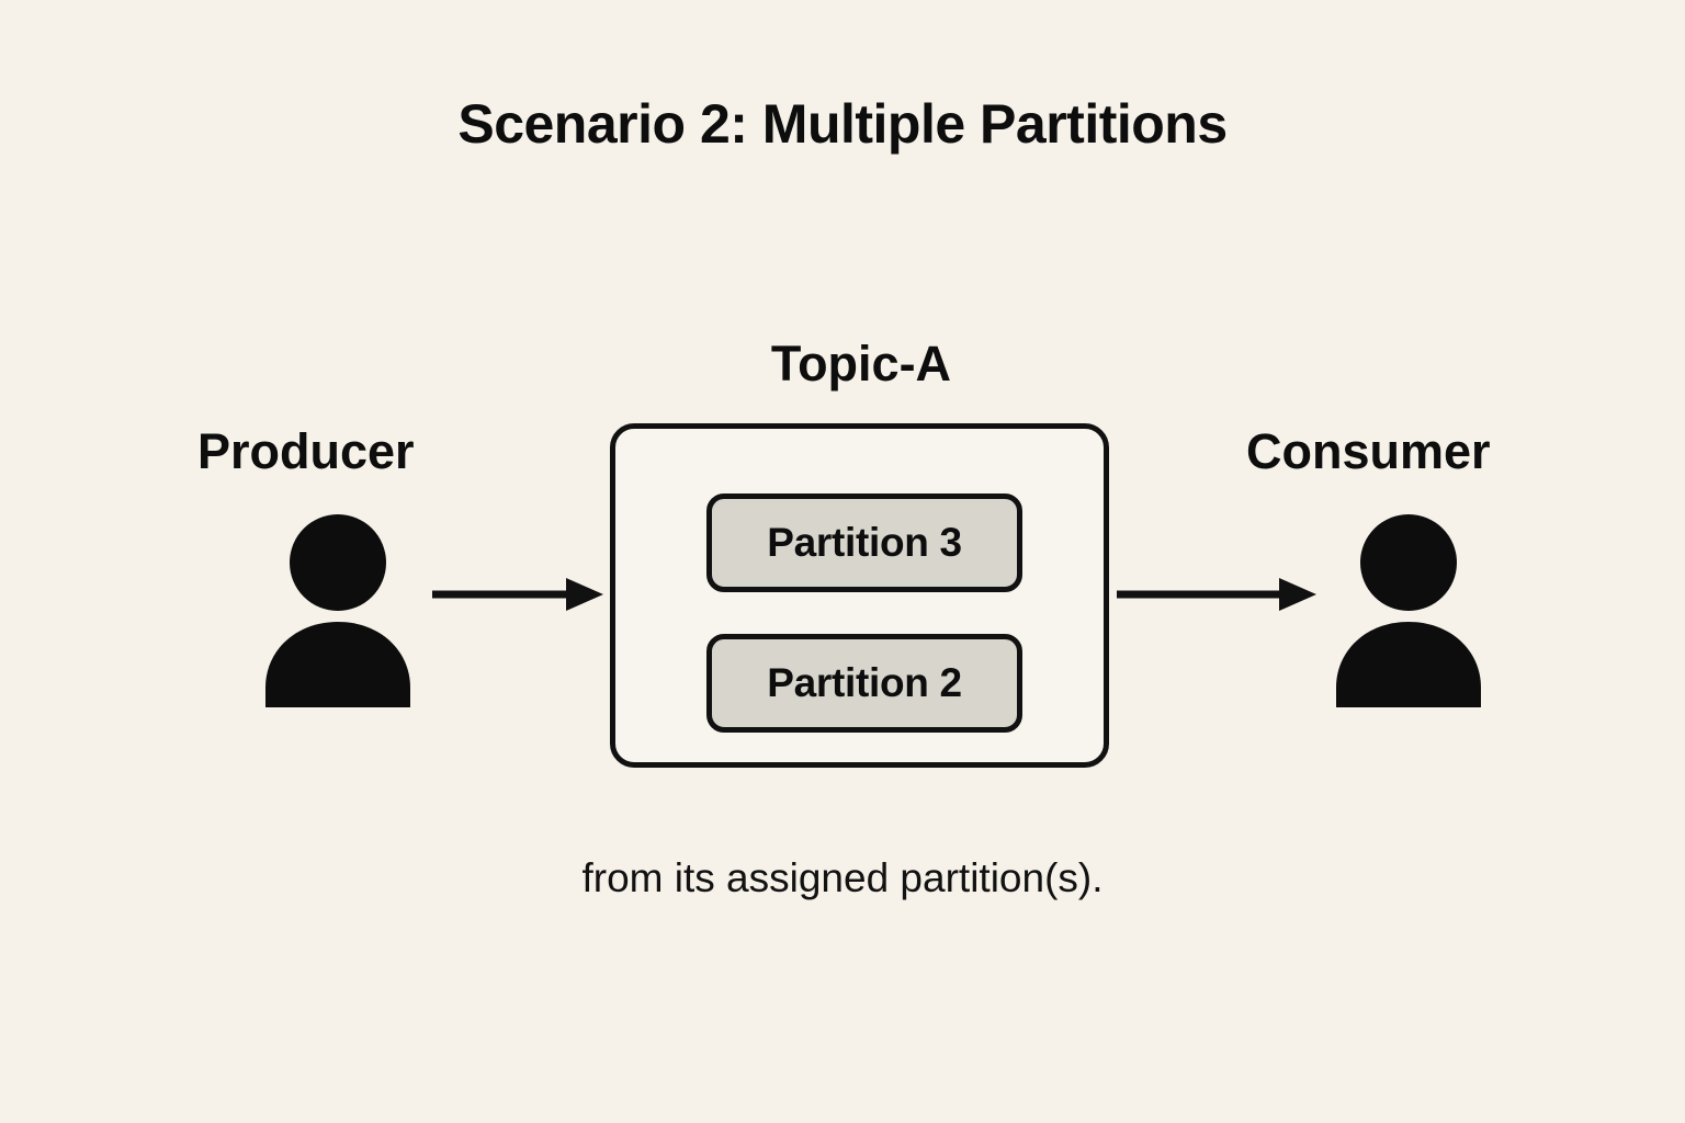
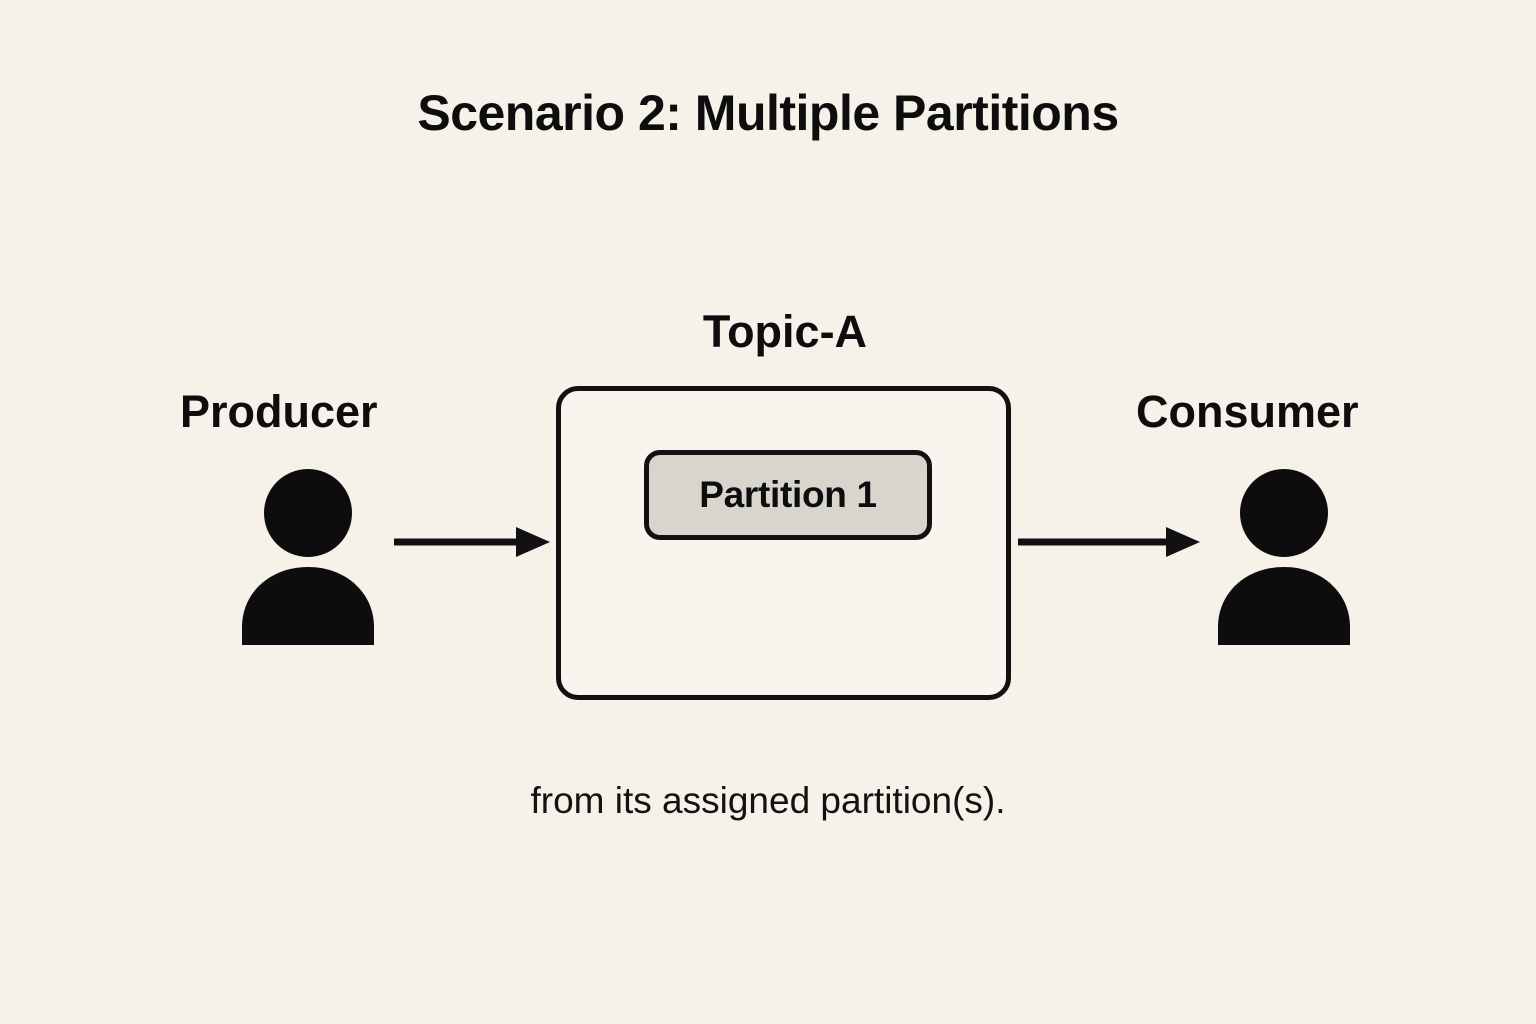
  Scenario 2: Multiple Partitions
  Producer
  Topic-A
- Partition 3
+ Partition 1
- Partition 2
  Consumer
  from its assigned partition(s).
